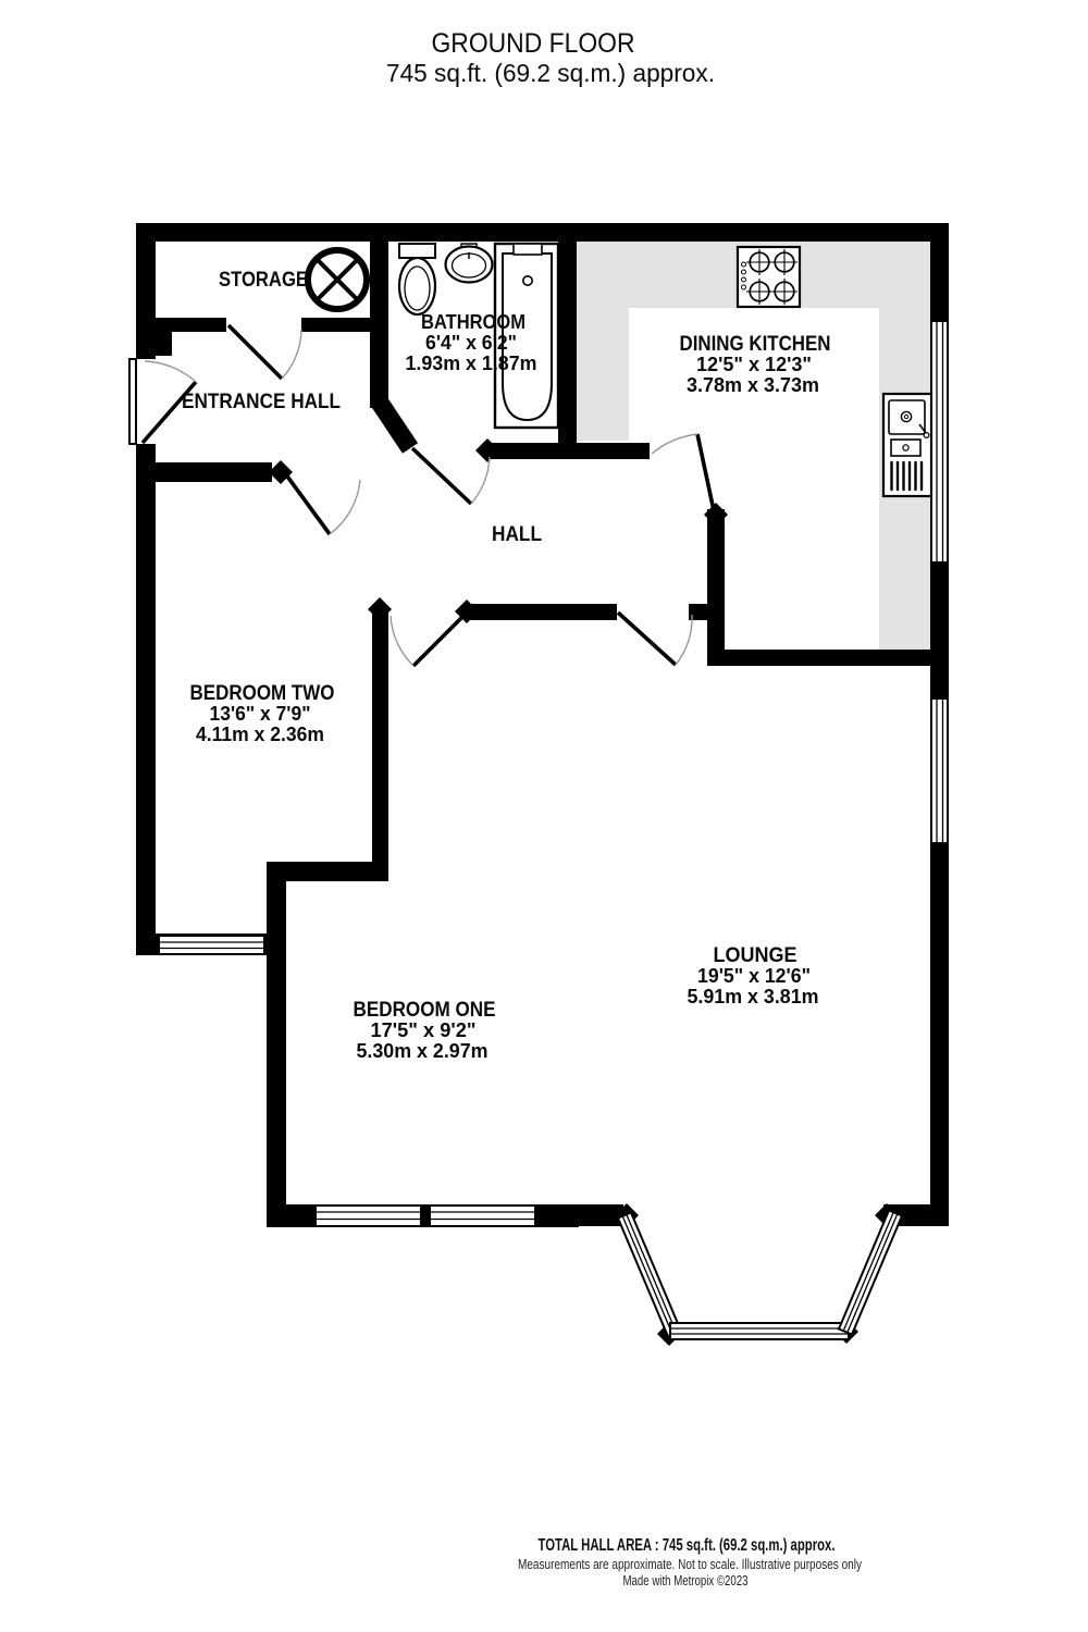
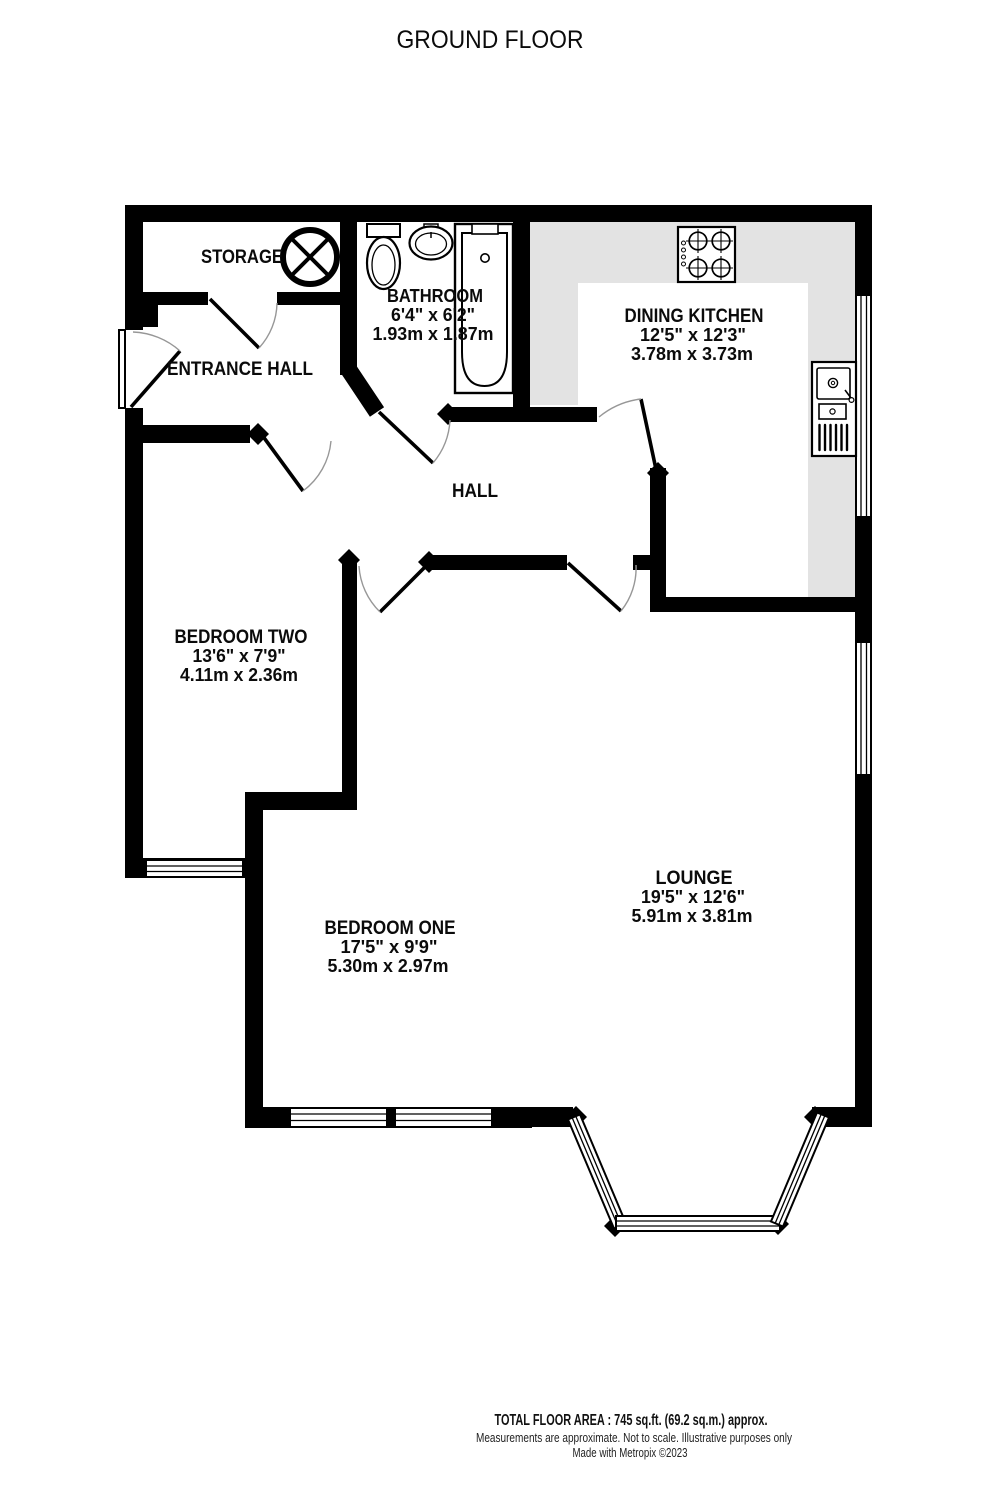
  GROUND FLOOR
- 745 sq.ft. (69.2 sq.m.) approx.
  STORAGE
  ENTRANCE HALL
  BATHROOM
  6'4" x 6'2"
  1.93m x 1.87m
  DINING KITCHEN
  12'5" x 12'3"
  3.78m x 3.73m
  HALL
  BEDROOM TWO
  13'6" x 7'9"
  4.11m x 2.36m
  BEDROOM ONE
- 17'5" x 9'2"
+ 17'5" x 9'9"
  5.30m x 2.97m
  LOUNGE
  19'5" x 12'6"
  5.91m x 3.81m
- TOTAL HALL AREA : 745 sq.ft. (69.2 sq.m.) approx.
+ TOTAL FLOOR AREA : 745 sq.ft. (69.2 sq.m.) approx.
  Made with Metropix ©2023
